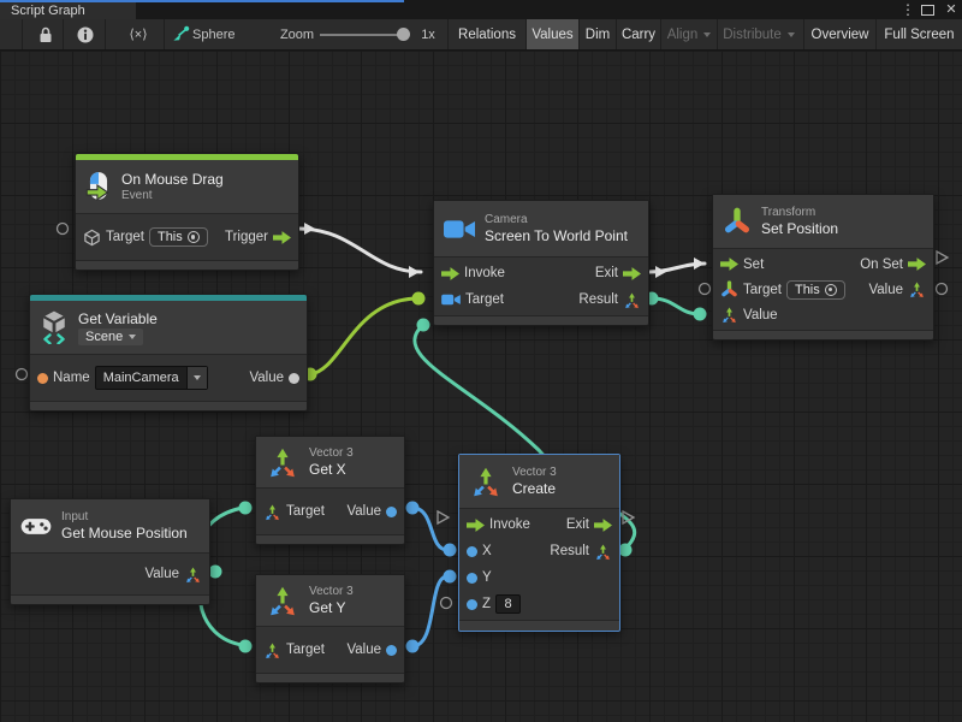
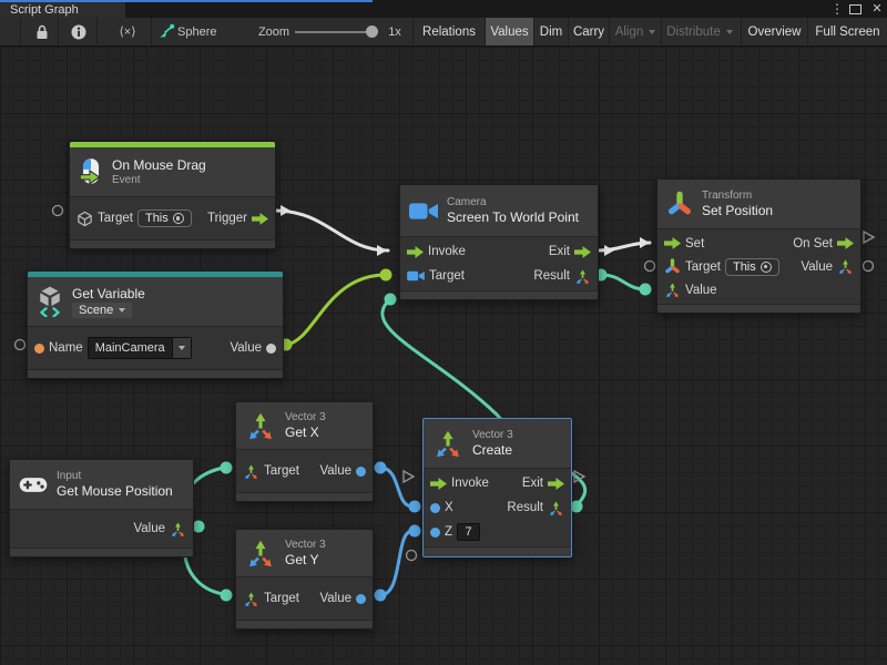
  Script Graph
  ⋮
  ✕
  ⟨×⟩
  Sphere
  Zoom
  1x
  Relations
  Values
  Dim
  Carry
  Align
  Distribute
  Overview
  Full Screen
  On Mouse Drag
  Event
  Target
  This
  Trigger
  Get Variable
  Scene
  Name
  MainCamera
  Value
  Camera
  Screen To World Point
  Invoke
  Exit
  Target
  Result
  Transform
  Set Position
  Set
  On Set
  Target
  This
  Value
  Value
  Vector 3
  Get X
  Target
  Value
  Vector 3
  Get Y
  Target
  Value
  Vector 3
  Create
  Invoke
  Exit
  X
  Result
- Y
  Z
- 8
+ 7
  Input
  Get Mouse Position
  Value
